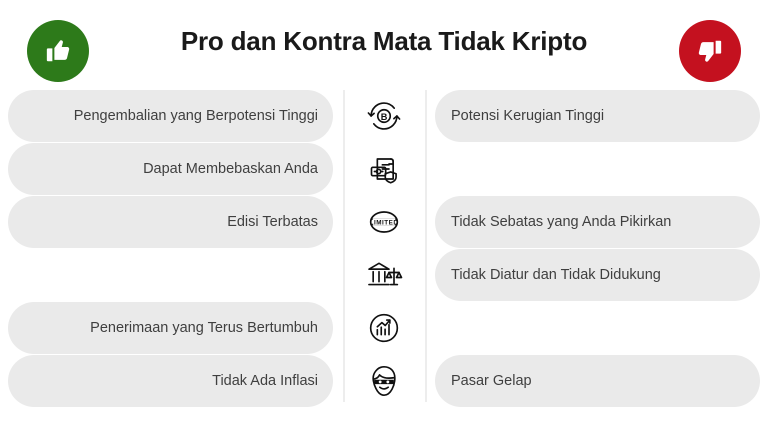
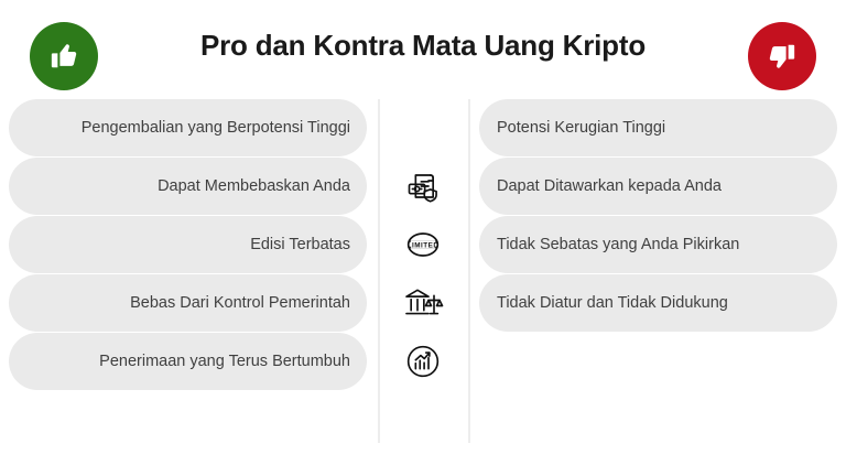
- Pro dan Kontra Mata Tidak Kripto
+ Pro dan Kontra Mata Uang Kripto
  Pengembalian yang Berpotensi Tinggi
- B
  Potensi Kerugian Tinggi
  Dapat Membebaskan Anda
+ Dapat Ditawarkan kepada Anda
  Edisi Terbatas
  Tidak Sebatas yang Anda Pikirkan
+ Bebas Dari Kontrol Pemerintah
  Tidak Diatur dan Tidak Didukung
  Penerimaan yang Terus Bertumbuh
- Tidak Ada Inflasi
- Pasar Gelap
